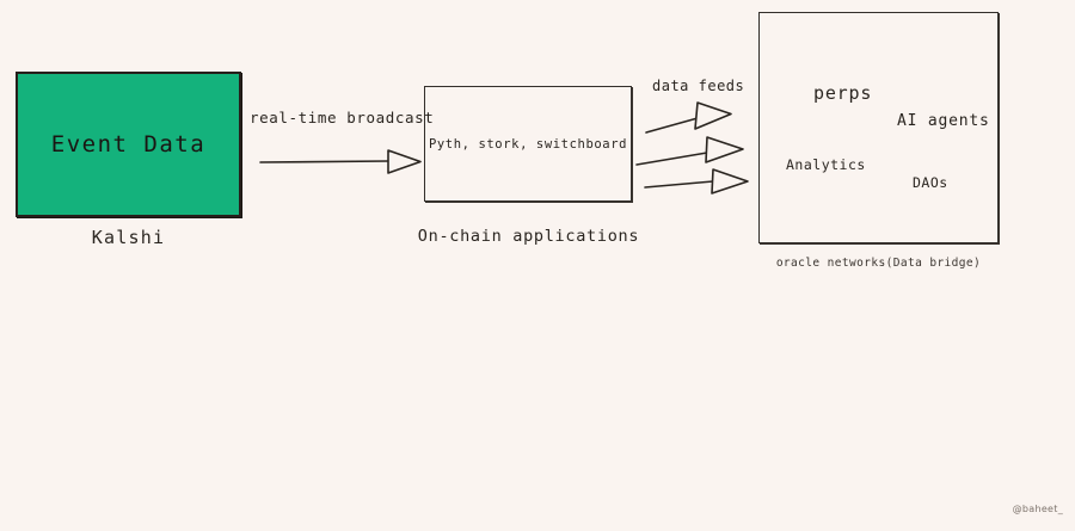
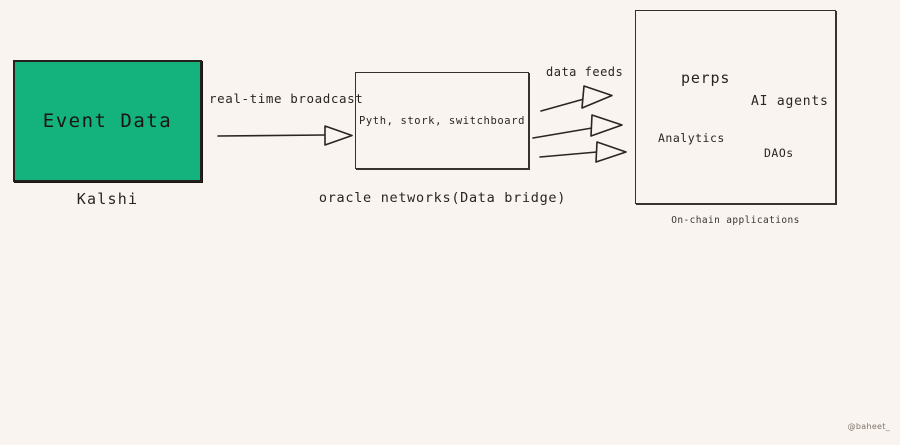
  Event Data
  Kalshi
  Pyth, stork, switchboard
- On-chain applications
+ oracle networks(Data bridge)
  perps
  AI agents
  Analytics
  DAOs
- oracle networks(Data bridge)
+ On-chain applications
  real-time broadcast
  data feeds
  @baheet_
